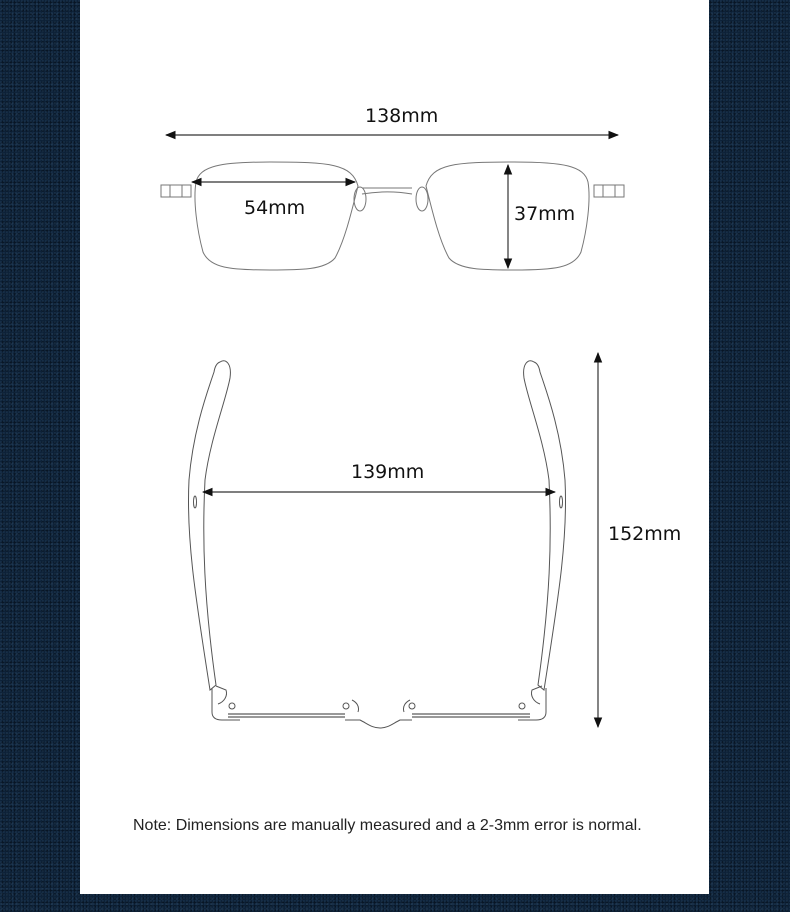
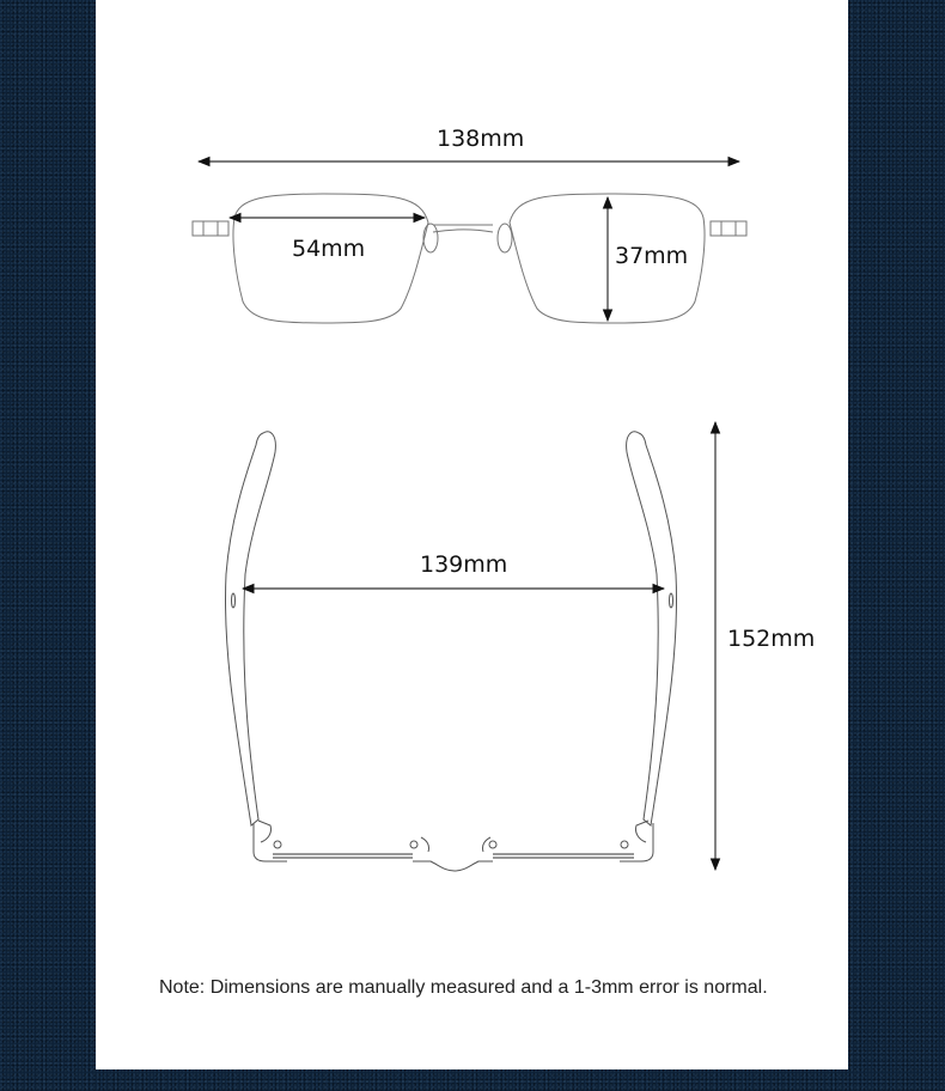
  138mm
  54mm
  37mm
  139mm
  152mm
- Note: Dimensions are manually measured and a 2-3mm error is normal.
+ Note: Dimensions are manually measured and a 1-3mm error is normal.
